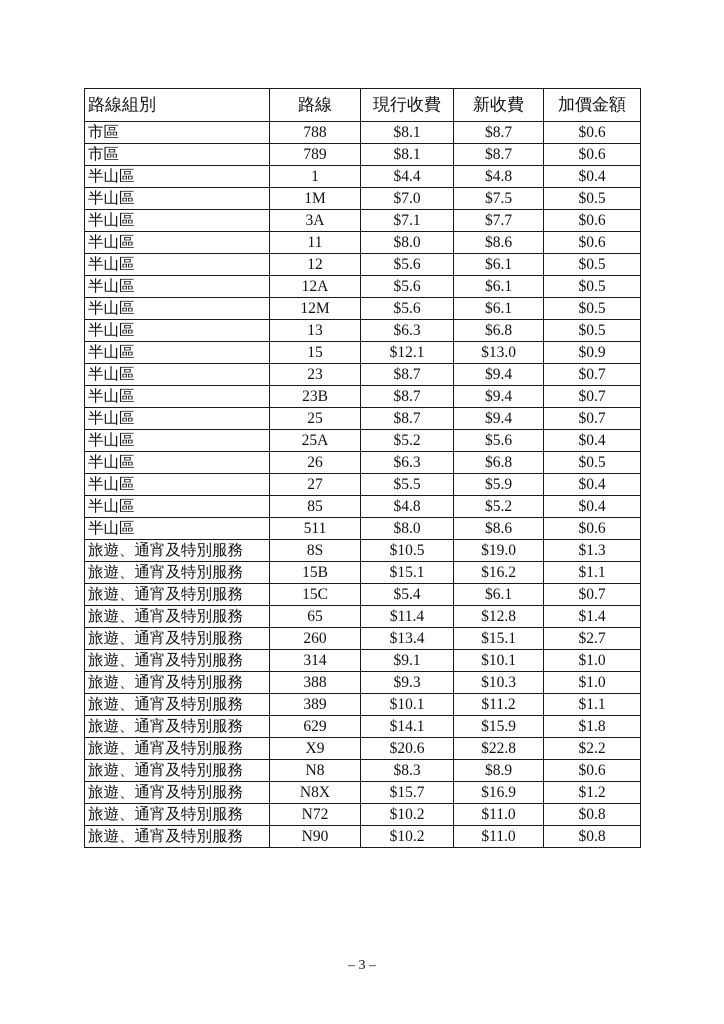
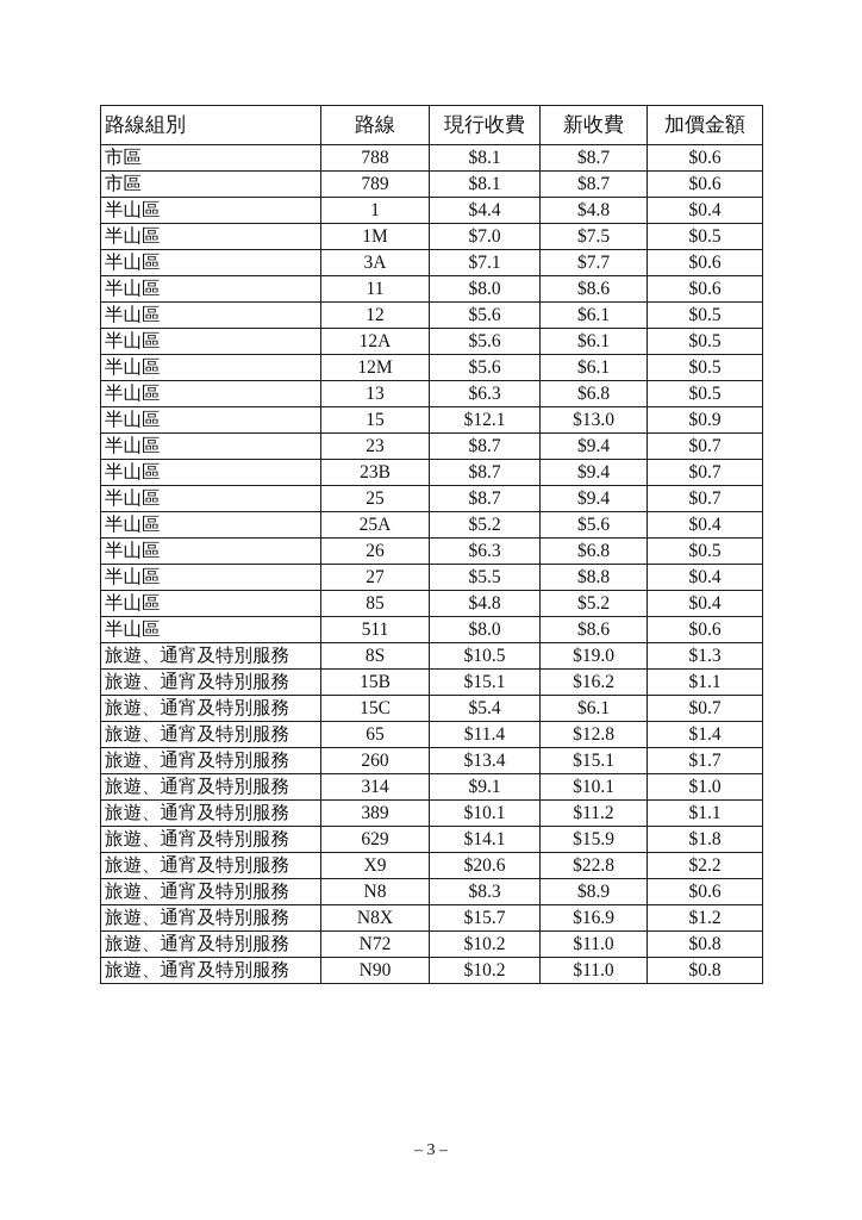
  路線組別	路線	現行收費	新收費	加價金額
  市區	788	$8.1	$8.7	$0.6
  市區	789	$8.1	$8.7	$0.6
  半山區	1	$4.4	$4.8	$0.4
  半山區	1M	$7.0	$7.5	$0.5
  半山區	3A	$7.1	$7.7	$0.6
  半山區	11	$8.0	$8.6	$0.6
  半山區	12	$5.6	$6.1	$0.5
  半山區	12A	$5.6	$6.1	$0.5
  半山區	12M	$5.6	$6.1	$0.5
  半山區	13	$6.3	$6.8	$0.5
  半山區	15	$12.1	$13.0	$0.9
  半山區	23	$8.7	$9.4	$0.7
  半山區	23B	$8.7	$9.4	$0.7
  半山區	25	$8.7	$9.4	$0.7
  半山區	25A	$5.2	$5.6	$0.4
  半山區	26	$6.3	$6.8	$0.5
- 半山區	27	$5.5	$5.9	$0.4
+ 半山區	27	$5.5	$8.8	$0.4
  半山區	85	$4.8	$5.2	$0.4
  半山區	511	$8.0	$8.6	$0.6
  旅遊、通宵及特別服務	8S	$10.5	$19.0	$1.3
  旅遊、通宵及特別服務	15B	$15.1	$16.2	$1.1
  旅遊、通宵及特別服務	15C	$5.4	$6.1	$0.7
  旅遊、通宵及特別服務	65	$11.4	$12.8	$1.4
- 旅遊、通宵及特別服務	260	$13.4	$15.1	$2.7
+ 旅遊、通宵及特別服務	260	$13.4	$15.1	$1.7
  旅遊、通宵及特別服務	314	$9.1	$10.1	$1.0
- 旅遊、通宵及特別服務	388	$9.3	$10.3	$1.0
  旅遊、通宵及特別服務	389	$10.1	$11.2	$1.1
  旅遊、通宵及特別服務	629	$14.1	$15.9	$1.8
  旅遊、通宵及特別服務	X9	$20.6	$22.8	$2.2
  旅遊、通宵及特別服務	N8	$8.3	$8.9	$0.6
  旅遊、通宵及特別服務	N8X	$15.7	$16.9	$1.2
  旅遊、通宵及特別服務	N72	$10.2	$11.0	$0.8
  旅遊、通宵及特別服務	N90	$10.2	$11.0	$0.8
  – 3 –
